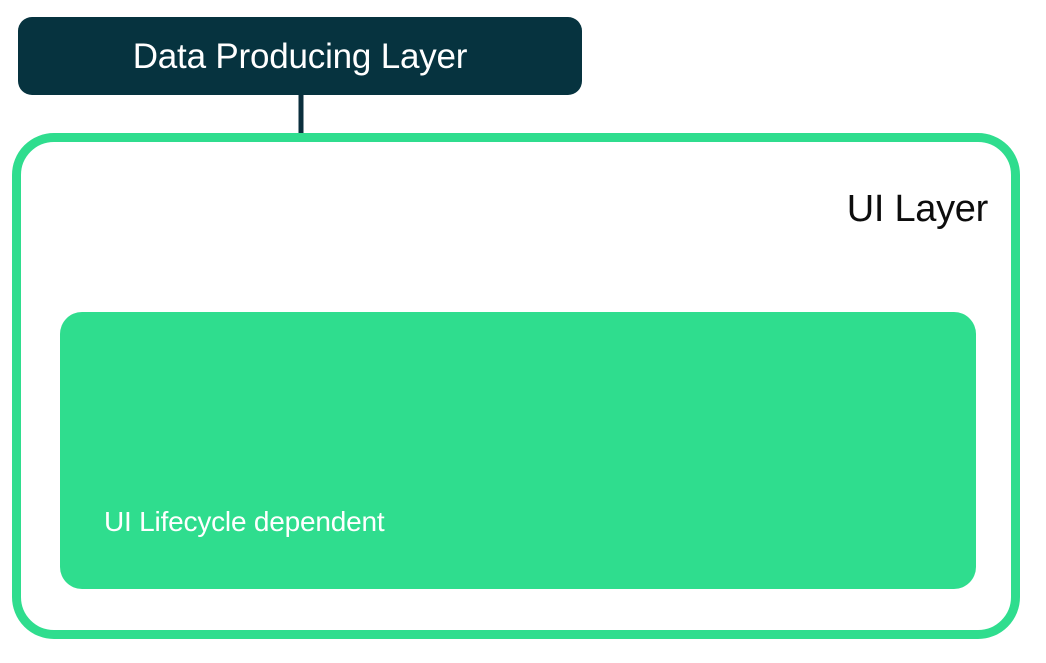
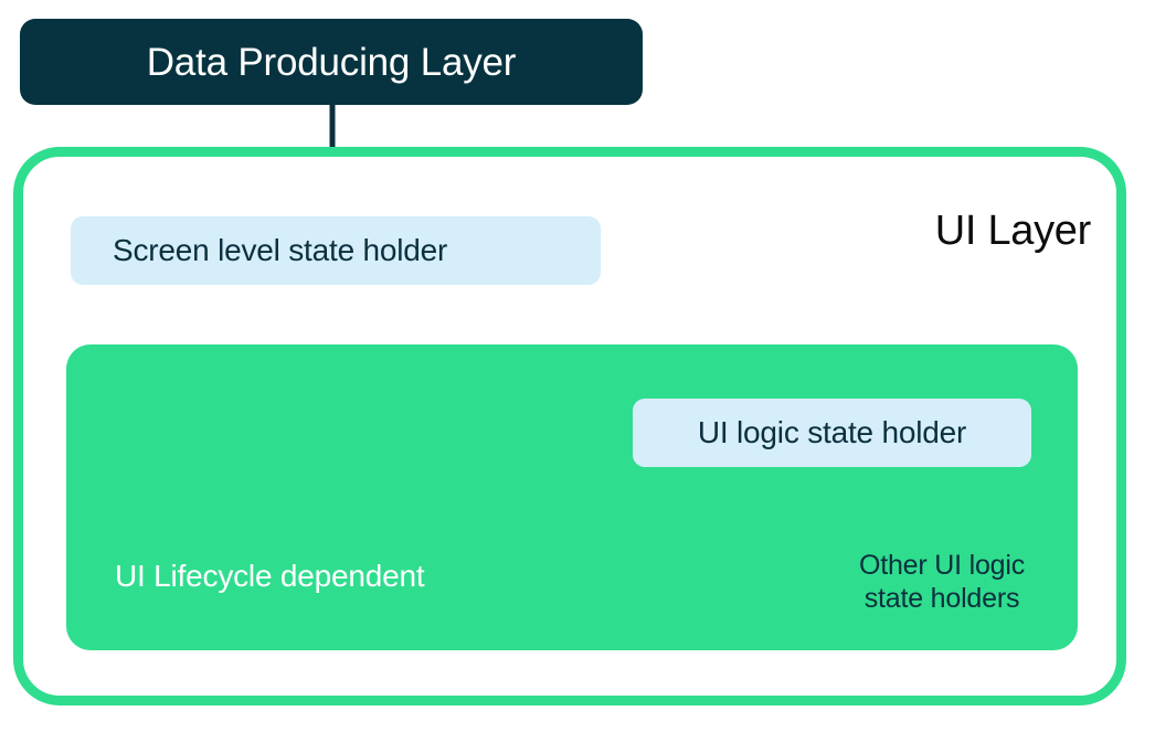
  Data Producing Layer
  UI Layer
  UI Lifecycle dependent
+ Screen level state holder
+ UI logic state holder
+ Other UI logic
+ state holders
